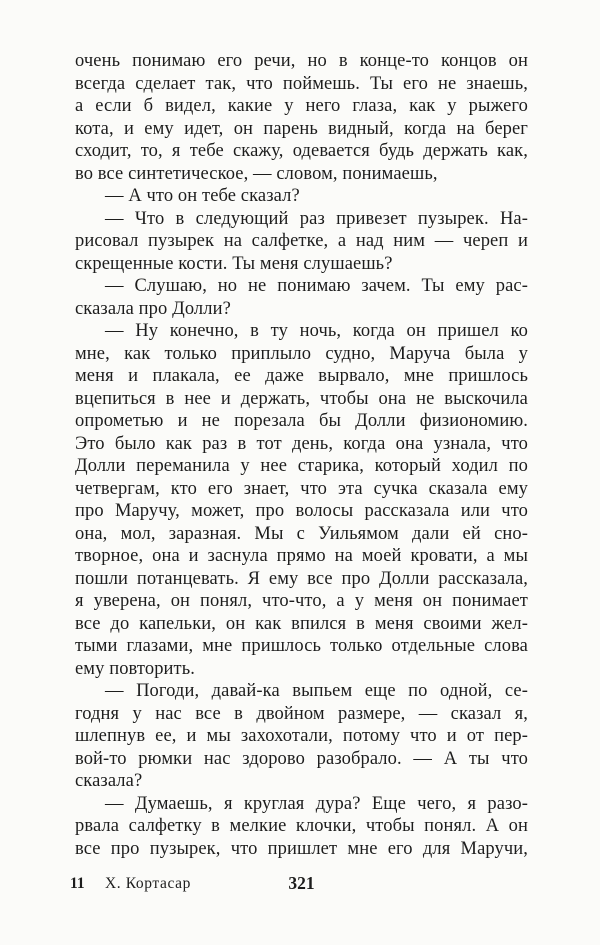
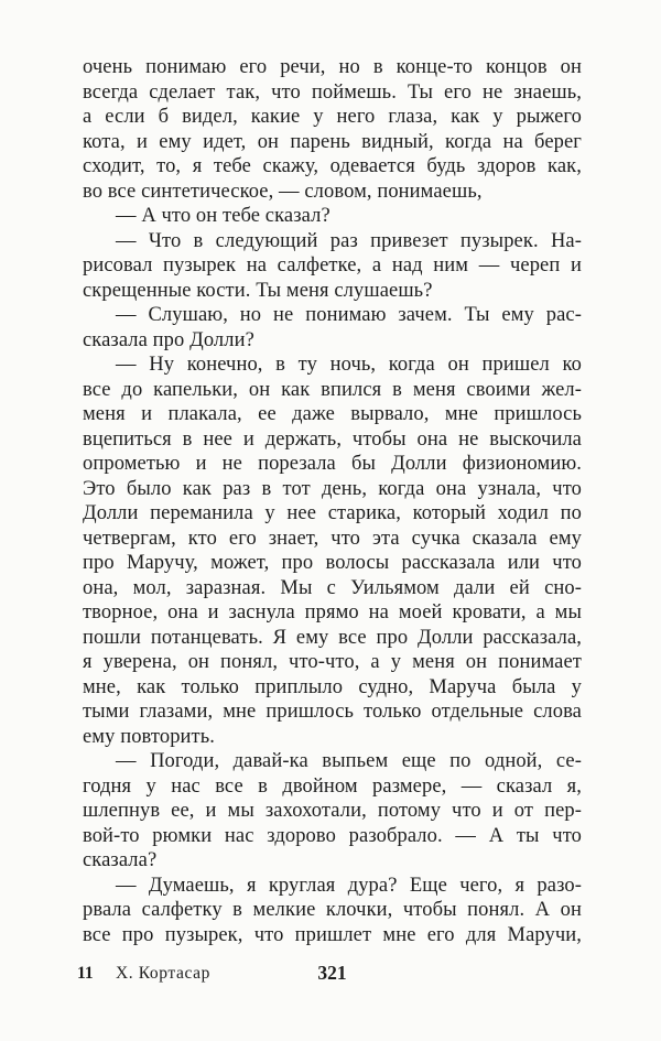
  очень понимаю его речи, но в конце-то концов он
  всегда сделает так, что поймешь. Ты его не знаешь,
  а если б видел, какие у него глаза, как у рыжего
  кота, и ему идет, он парень видный, когда на берег
- сходит, то, я тебе скажу, одевается будь держать как,
+ сходит, то, я тебе скажу, одевается будь здоров как,
  во все синтетическое, — словом, понимаешь,
  — А что он тебе сказал?
  — Что в следующий раз привезет пузырек. На-
  рисовал пузырек на салфетке, а над ним — череп и
  скрещенные кости. Ты меня слушаешь?
  — Слушаю, но не понимаю зачем. Ты ему рас-
  сказала про Долли?
  — Ну конечно, в ту ночь, когда он пришел ко
- мне, как только приплыло судно, Маруча была у
+ все до капельки, он как впился в меня своими жел-
  меня и плакала, ее даже вырвало, мне пришлось
  вцепиться в нее и держать, чтобы она не выскочила
  опрометью и не порезала бы Долли физиономию.
  Это было как раз в тот день, когда она узнала, что
  Долли переманила у нее старика, который ходил по
  четвергам, кто его знает, что эта сучка сказала ему
  про Маручу, может, про волосы рассказала или что
  она, мол, заразная. Мы с Уильямом дали ей сно-
  творное, она и заснула прямо на моей кровати, а мы
  пошли потанцевать. Я ему все про Долли рассказала,
  я уверена, он понял, что-что, а у меня он понимает
- все до капельки, он как впился в меня своими жел-
+ мне, как только приплыло судно, Маруча была у
  тыми глазами, мне пришлось только отдельные слова
  ему повторить.
  — Погоди, давай-ка выпьем еще по одной, се-
  годня у нас все в двойном размере, — сказал я,
  шлепнув ее, и мы захохотали, потому что и от пер-
  вой-то рюмки нас здорово разобрало. — А ты что
  сказала?
  — Думаешь, я круглая дура? Еще чего, я разо-
  рвала салфетку в мелкие клочки, чтобы понял. А он
  все про пузырек, что пришлет мне его для Маручи,
  11
  Х. Кортасар
  321
